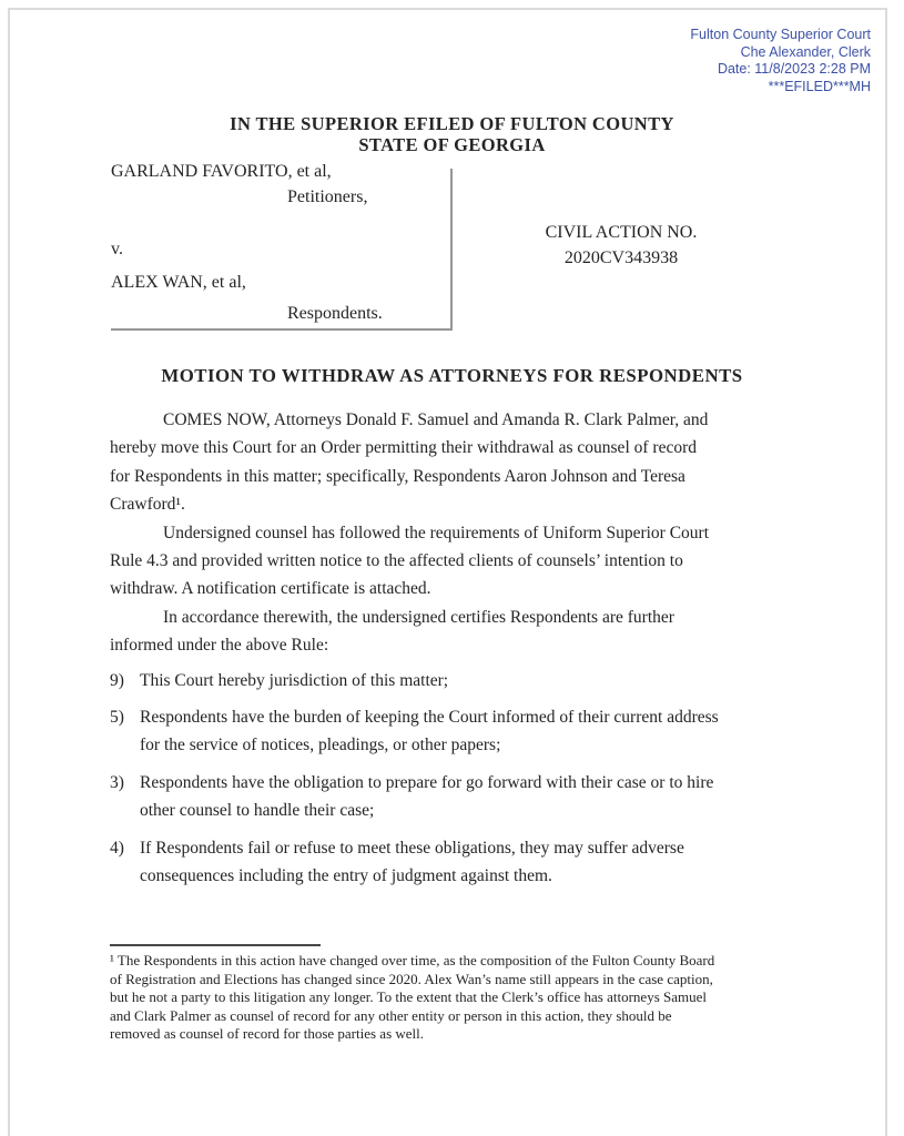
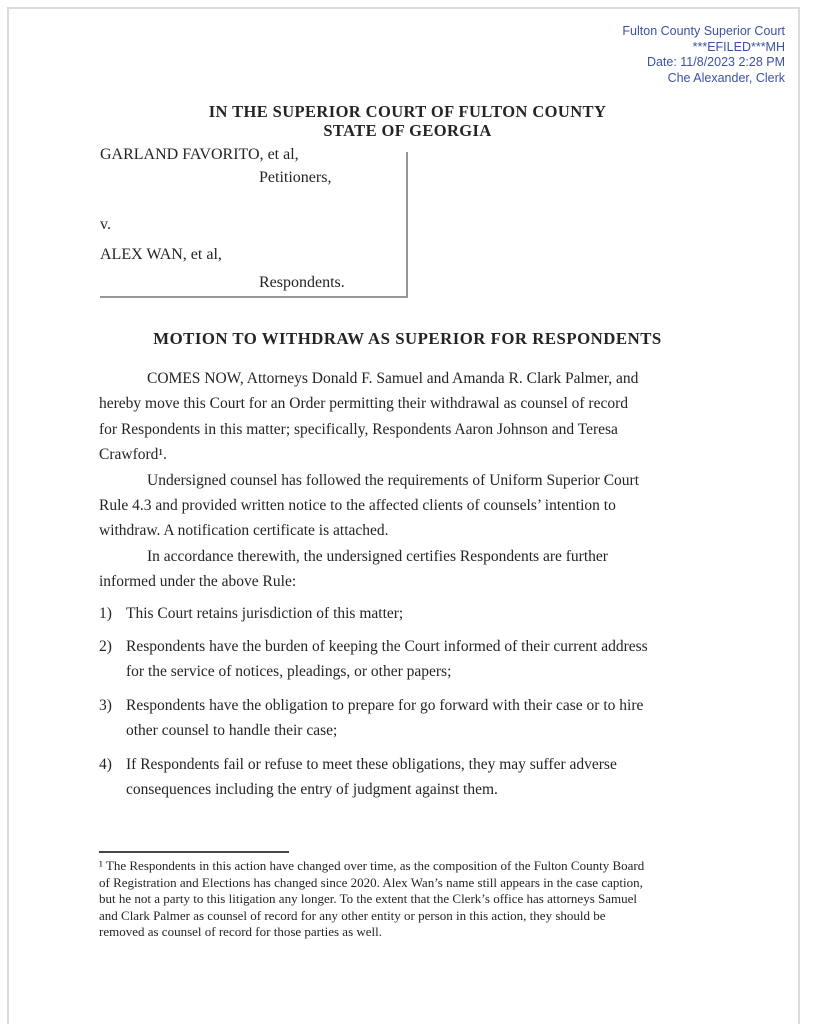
  Fulton County Superior Court
- Che Alexander, Clerk
+ ***EFILED***MH
  Date: 11/8/2023 2:28 PM
- ***EFILED***MH
+ Che Alexander, Clerk
- IN THE SUPERIOR EFILED OF FULTON COUNTY
+ IN THE SUPERIOR COURT OF FULTON COUNTY
  STATE OF GEORGIA
  GARLAND FAVORITO, et al,
  Petitioners,
  v.
  ALEX WAN, et al,
  Respondents.
- CIVIL ACTION NO.
- 2020CV343938
- MOTION TO WITHDRAW AS ATTORNEYS FOR RESPONDENTS
+ MOTION TO WITHDRAW AS SUPERIOR FOR RESPONDENTS
  COMES NOW, Attorneys Donald F. Samuel and Amanda R. Clark Palmer, and
  hereby move this Court for an Order permitting their withdrawal as counsel of record
  for Respondents in this matter; specifically, Respondents Aaron Johnson and Teresa
  Crawford¹.
  Undersigned counsel has followed the requirements of Uniform Superior Court
  Rule 4.3 and provided written notice to the affected clients of counsels’ intention to
  withdraw. A notification certificate is attached.
  In accordance therewith, the undersigned certifies Respondents are further
  informed under the above Rule:
- 9)
+ 1)
- This Court hereby jurisdiction of this matter;
+ This Court retains jurisdiction of this matter;
- 5)
+ 2)
  Respondents have the burden of keeping the Court informed of their current address
  for the service of notices, pleadings, or other papers;
  3)
  Respondents have the obligation to prepare for go forward with their case or to hire
  other counsel to handle their case;
  4)
  If Respondents fail or refuse to meet these obligations, they may suffer adverse
  consequences including the entry of judgment against them.
  ¹ The Respondents in this action have changed over time, as the composition of the Fulton County Board
  of Registration and Elections has changed since 2020. Alex Wan’s name still appears in the case caption,
  but he not a party to this litigation any longer. To the extent that the Clerk’s office has attorneys Samuel
  and Clark Palmer as counsel of record for any other entity or person in this action, they should be
  removed as counsel of record for those parties as well.
